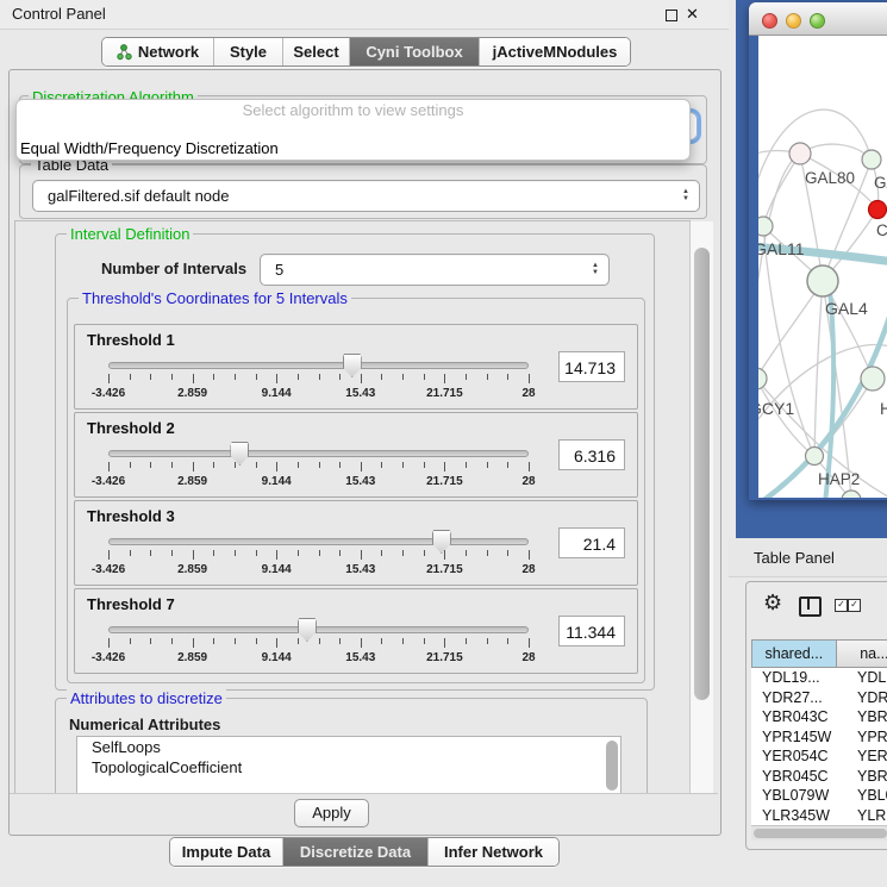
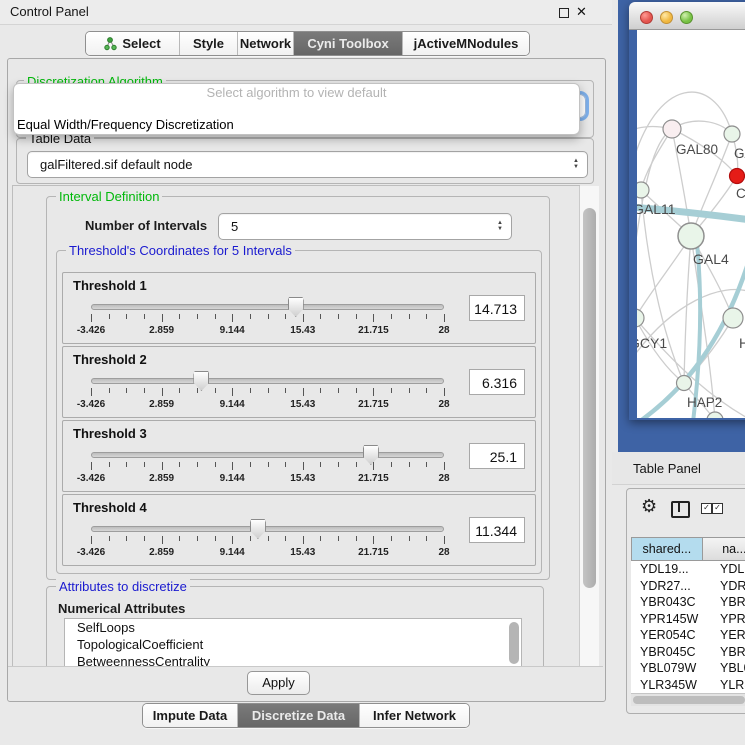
  Control Panel
  ✕
- Network
+ Select
  Style
- Select
+ Network
  Cyni Toolbox
  jActiveMNodules
  Discretization Algorithm
  Table Data
  galFiltered.sif default node
  Interval Definition
  Number of Intervals
  5
  Threshold's Coordinates for 5 Intervals
  Threshold 1
  14.713
  -3.426
  2.859
  9.144
  15.43
  21.715
  28
  Threshold 2
  6.316
  -3.426
  2.859
  9.144
  15.43
  21.715
  28
  Threshold 3
- 21.4
+ 25.1
  -3.426
  2.859
  9.144
  15.43
  21.715
  28
- Threshold 7
+ Threshold 4
  11.344
  -3.426
  2.859
  9.144
  15.43
  21.715
  28
  Attributes to discretize
  Numerical Attributes
  SelfLoops
  TopologicalCoefficient
+ BetweennessCentrality
  Apply
  Impute Data
  Discretize Data
  Infer Network
- Select algorithm to view settings
+ Select algorithm to view default
  Equal Width/Frequency Discretization
  GAL80
  C
  GAL11
  GAL4
  CY1
  H
  HAP2
  Table Panel
  ⚙
  ✓
  ✓
  shared...
  na..
  YDL19...
  YDL
  YDR27...
  YDR
  YBR043C
  YBR
  YPR145W
  YPR
  YER054C
  YER
  YBR045C
  YBR
  YBL079W
  YBL
  YLR345W
  YLR
